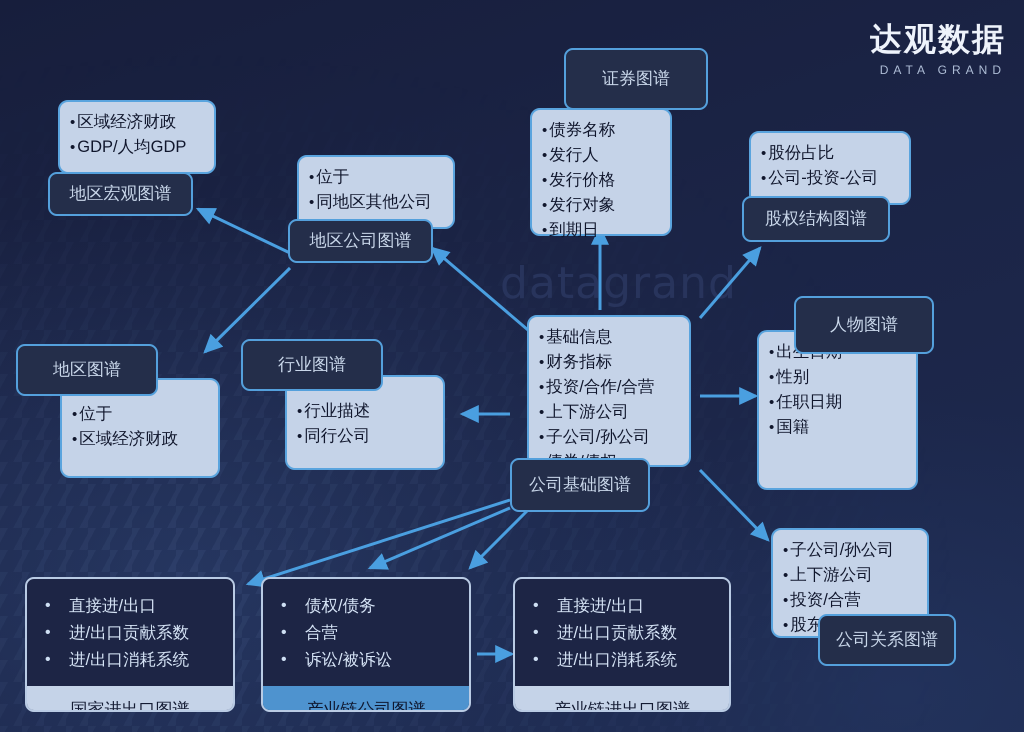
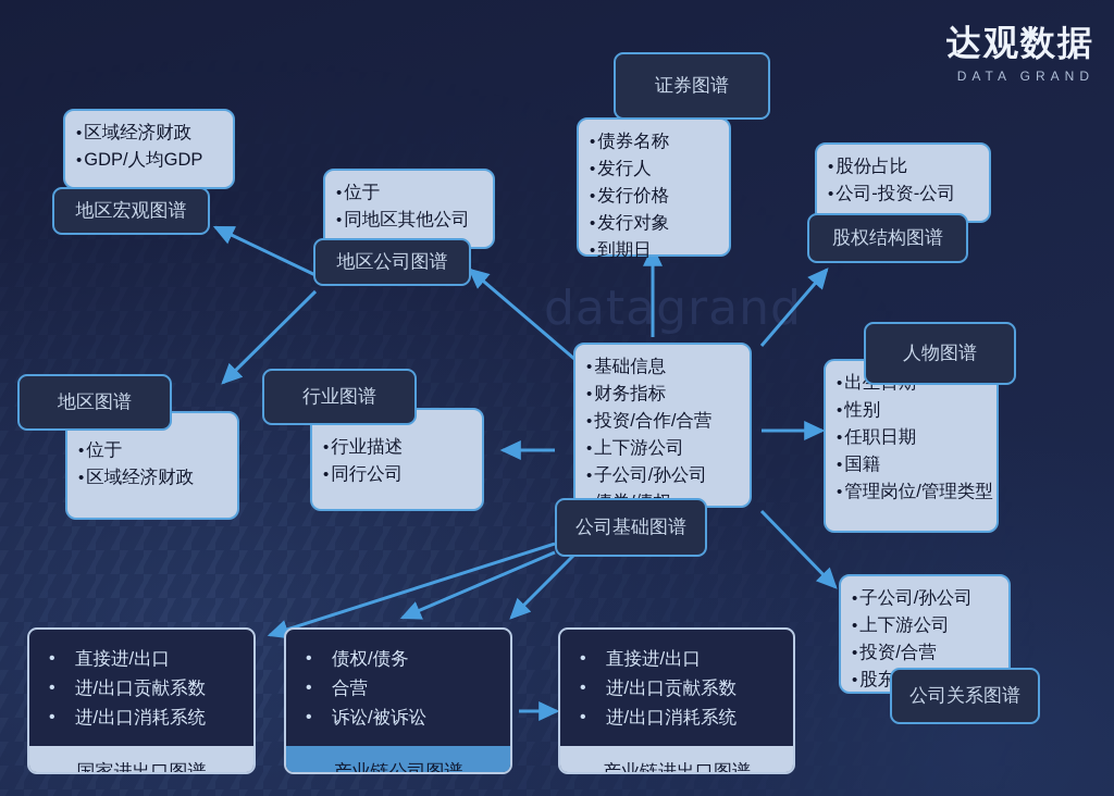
  datagrand
  达观数据
  DATA GRAND
  区域经济财政
  GDP/人均GDP
  地区宏观图谱
  位于
  同地区其他公司
  地区公司图谱
  债券名称
  发行人
  发行价格
  发行对象
  到期日
  证券图谱
  股份占比
  公司-投资-公司
  股权结构图谱
  性别
  任职日期
  国籍
+ 管理岗位/管理类型
  人物图谱
  位于
  区域经济财政
  地区图谱
  行业描述
  同行公司
  行业图谱
  子公司/孙公司
  上下游公司
  投资/合营
  股东
  公司关系图谱
  基础信息
  财务指标
  投资/合作/合营
  上下游公司
  子公司/孙公司
  公司基础图谱
  直接进/出口
  进/出口贡献系数
  进/出口消耗系统
  国家进出口图谱
  债权/债务
  合营
  诉讼/被诉讼
  产业链公司图谱
  直接进/出口
  进/出口贡献系数
  进/出口消耗系统
  产业链进出口图谱
